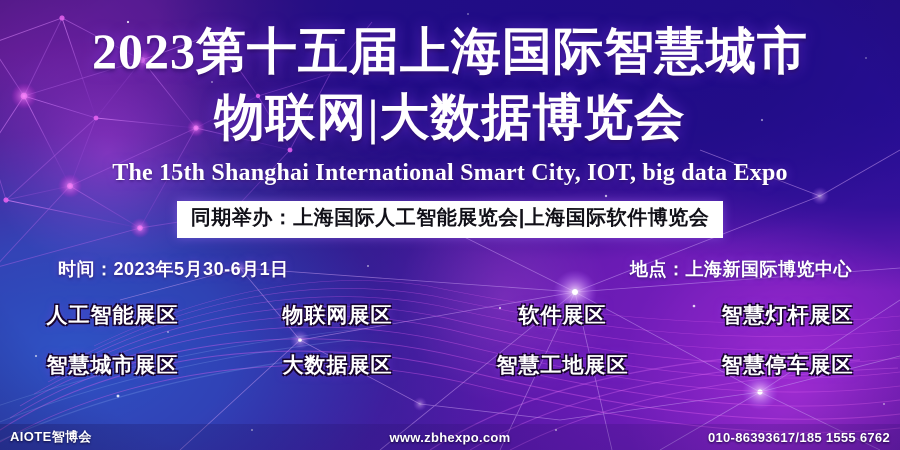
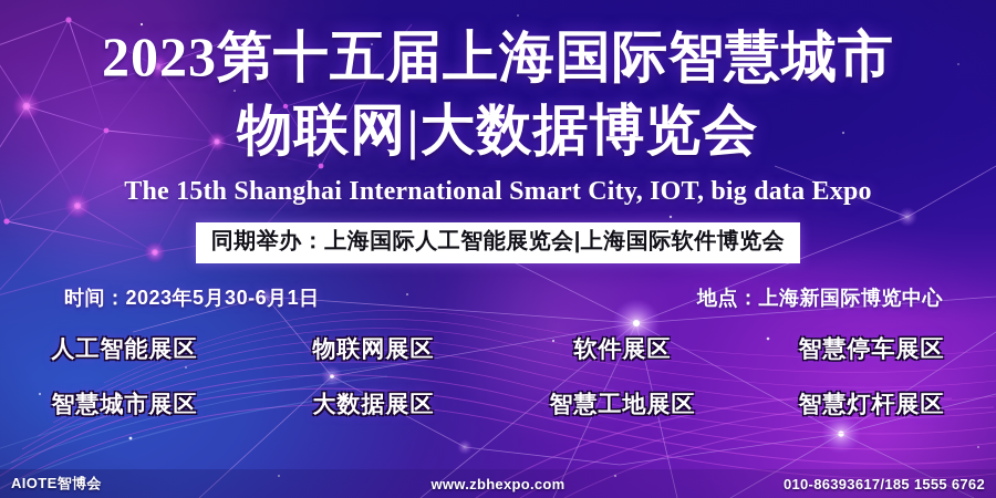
  2023第十五届上海国际智慧城市
  物联网|大数据博览会
  The 15th Shanghai International Smart City, IOT, big data Expo
  同期举办：上海国际人工智能展览会|上海国际软件博览会
  时间：2023年5月30-6月1日
  地点：上海新国际博览中心
  人工智能展区
  物联网展区
  软件展区
- 智慧灯杆展区
+ 智慧停车展区
  智慧城市展区
  大数据展区
  智慧工地展区
- 智慧停车展区
+ 智慧灯杆展区
  AIOTE智博会
  www.zbhexpo.com
  010-86393617/185 1555 6762
